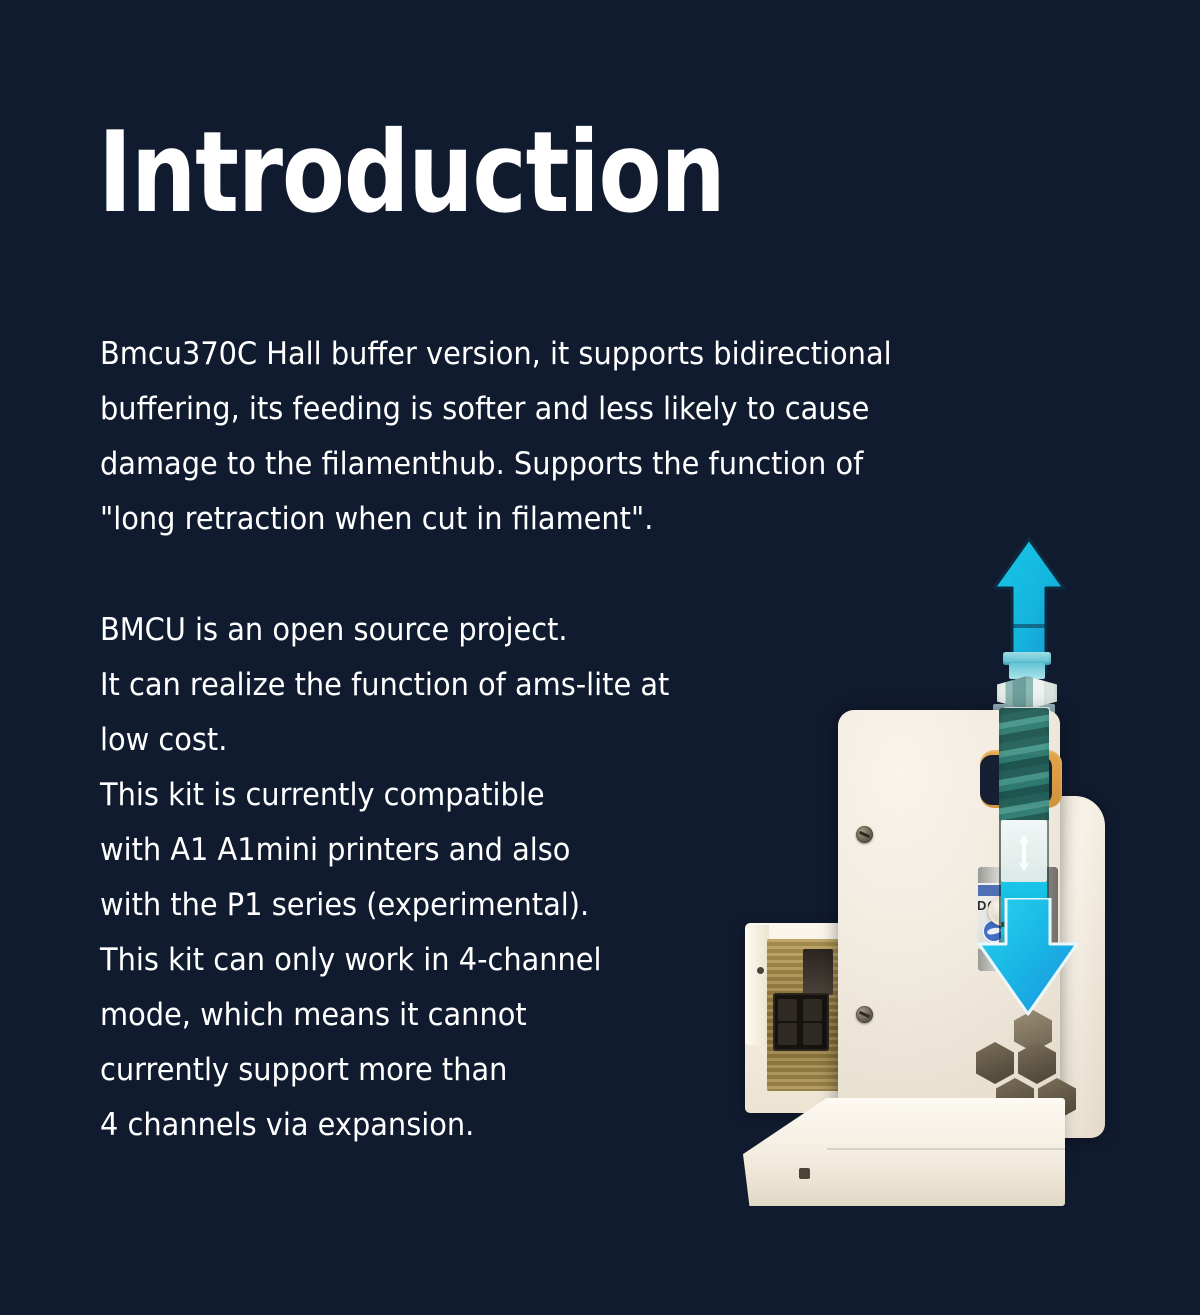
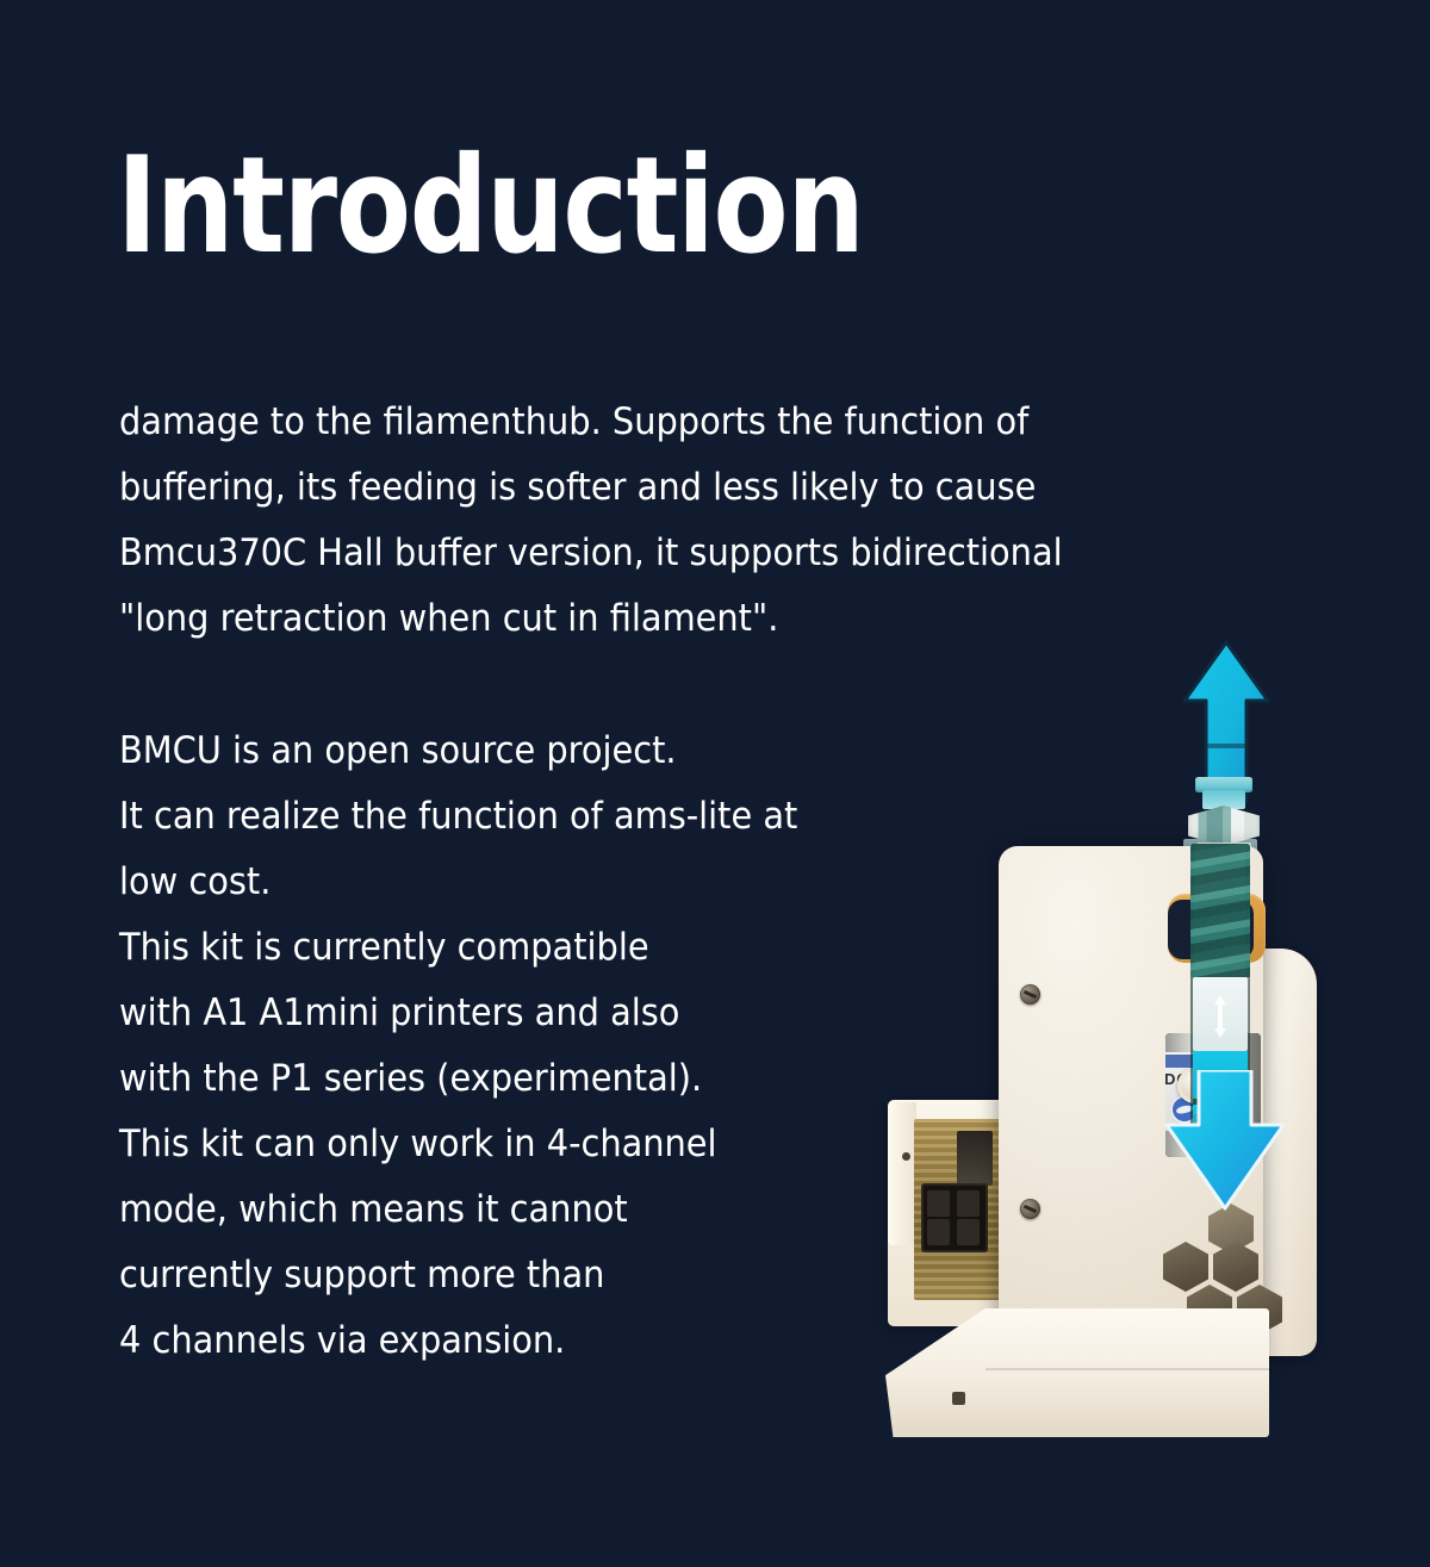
  Introduction
- Bmcu370C Hall buffer version, it supports bidirectional
+ damage to the filamenthub. Supports the function of
  buffering, its feeding is softer and less likely to cause
- damage to the filamenthub. Supports the function of
+ Bmcu370C Hall buffer version, it supports bidirectional
  "long retraction when cut in filament".
  BMCU is an open source project.
  It can realize the function of ams-lite at
  low cost.
  This kit is currently compatible
  with A1 A1mini printers and also
  with the P1 series (experimental).
  This kit can only work in 4-channel
  mode, which means it cannot
  currently support more than
  4 channels via expansion.
